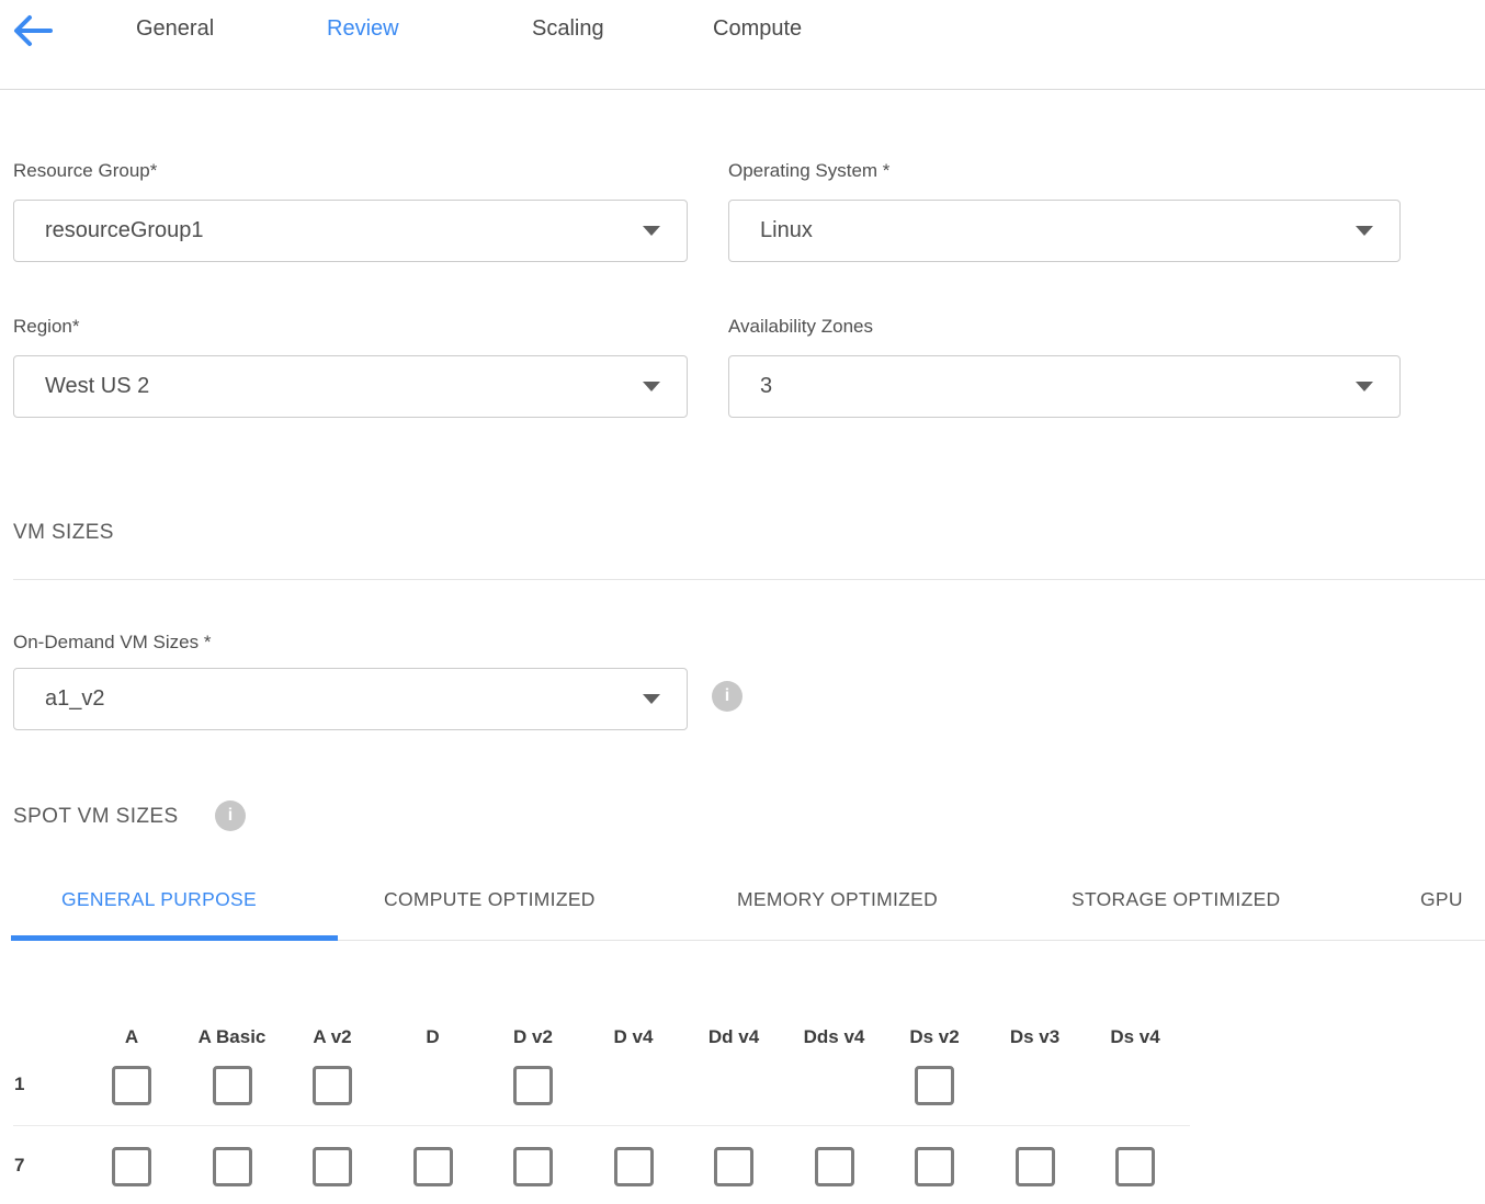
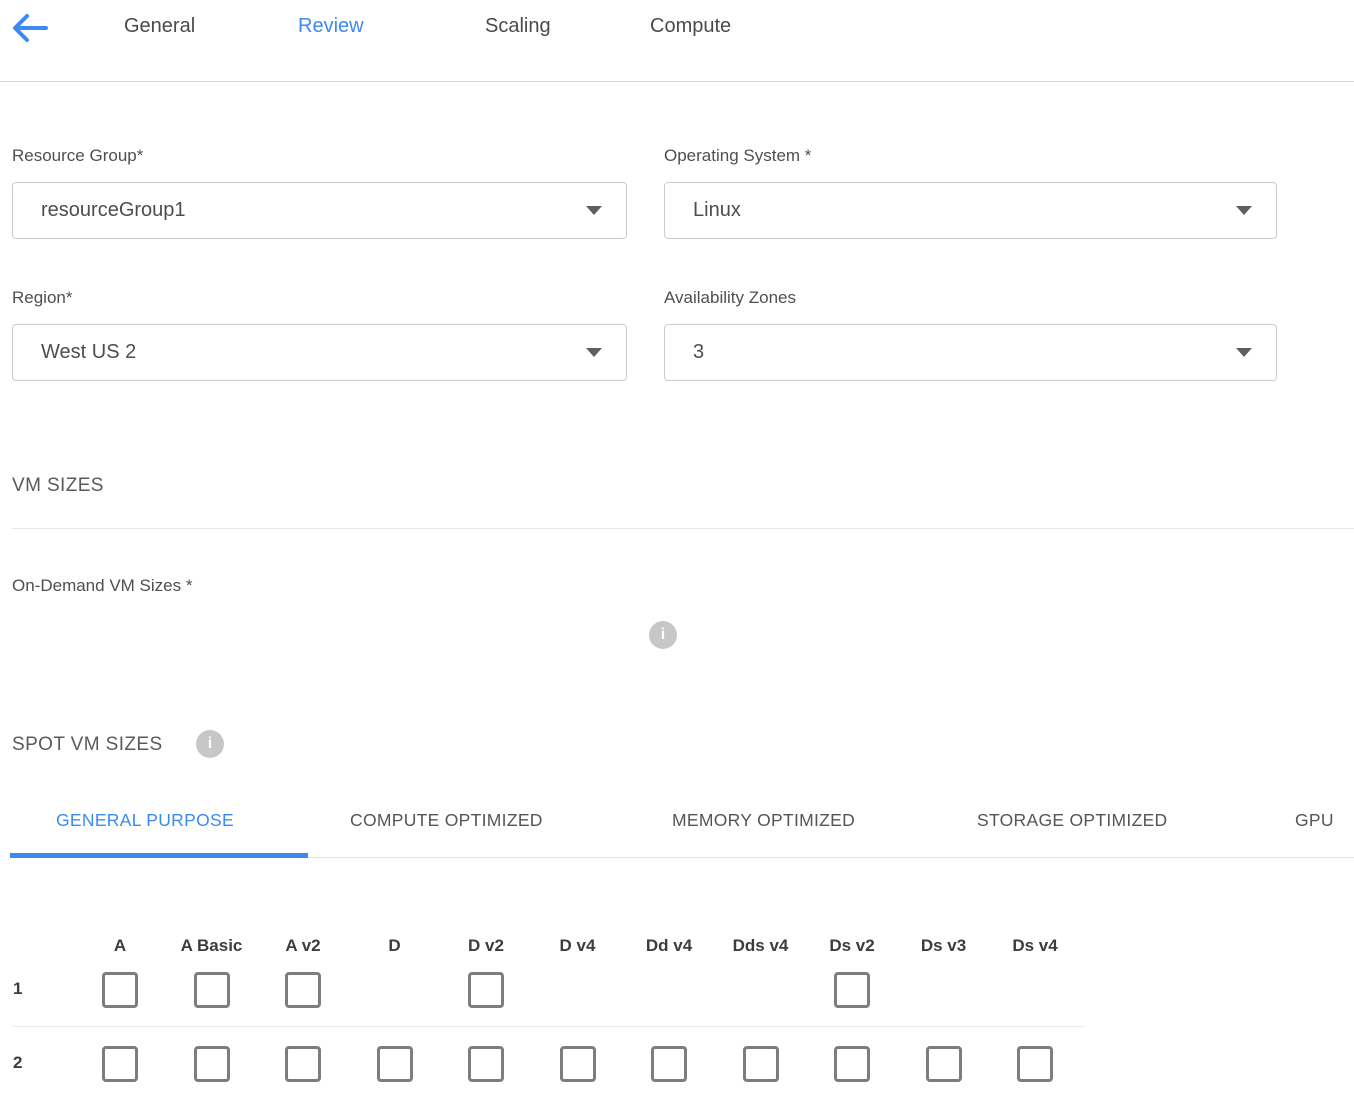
  General
  Review
  Scaling
  Compute
  Resource Group*
  resourceGroup1
  Operating System *
  Linux
  Region*
  West US 2
  Availability Zones
  3
  VM SIZES
  On-Demand VM Sizes *
- a1_v2
  i
  SPOT VM SIZES
  i
  GENERAL PURPOSE
  COMPUTE OPTIMIZED
  MEMORY OPTIMIZED
  STORAGE OPTIMIZED
  GPU
  A
  A Basic
  A v2
  D
  D v2
  D v4
  Dd v4
  Dds v4
  Ds v2
  Ds v3
  Ds v4
  1
- 7
+ 2
